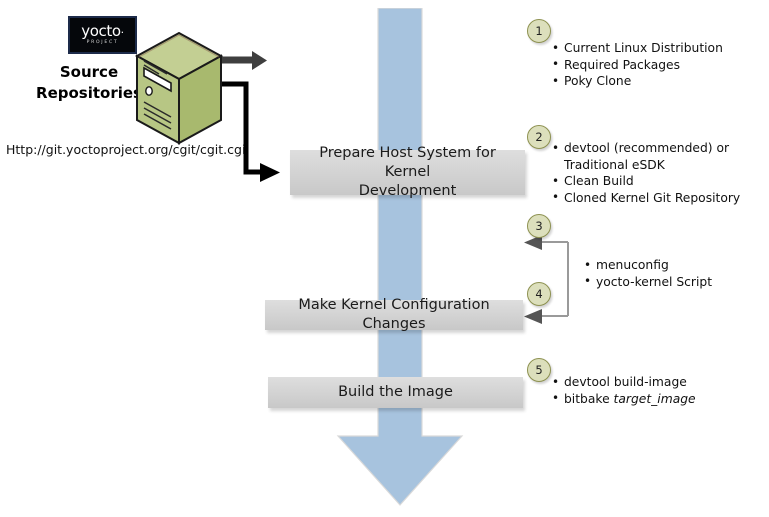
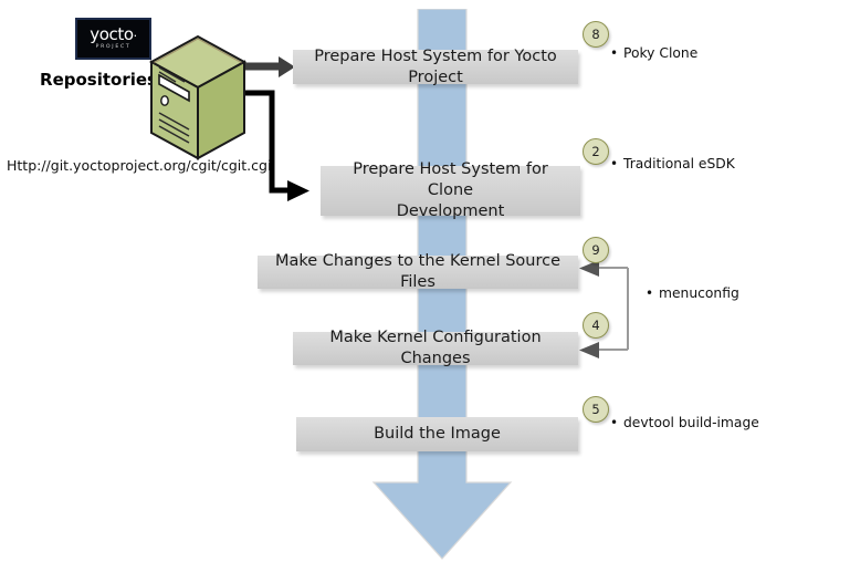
  yocto·
- Source
  Repositorie
  Http://git.yoctoproject.org/cgit/cgit.cg
+ Prepare Host System for Yocto Project
- Prepare Host System for Kernel
+ Prepare Host System for Clone
  Development
+ Make Changes to the Kernel Source Files
  Make Kernel Configuration Changes
  Build the Image
- 1
+ 8
  2
- 3
+ 9
  4
  5
- Current Linux Distribution
- Required Packages
  Poky Clone
- devtool (recommended) or
  Traditional eSDK
- Clean Build
- Cloned Kernel Git Repository
  menuconfig
- yocto-kernel Script
  devtool build-image
- bitbake target_image
